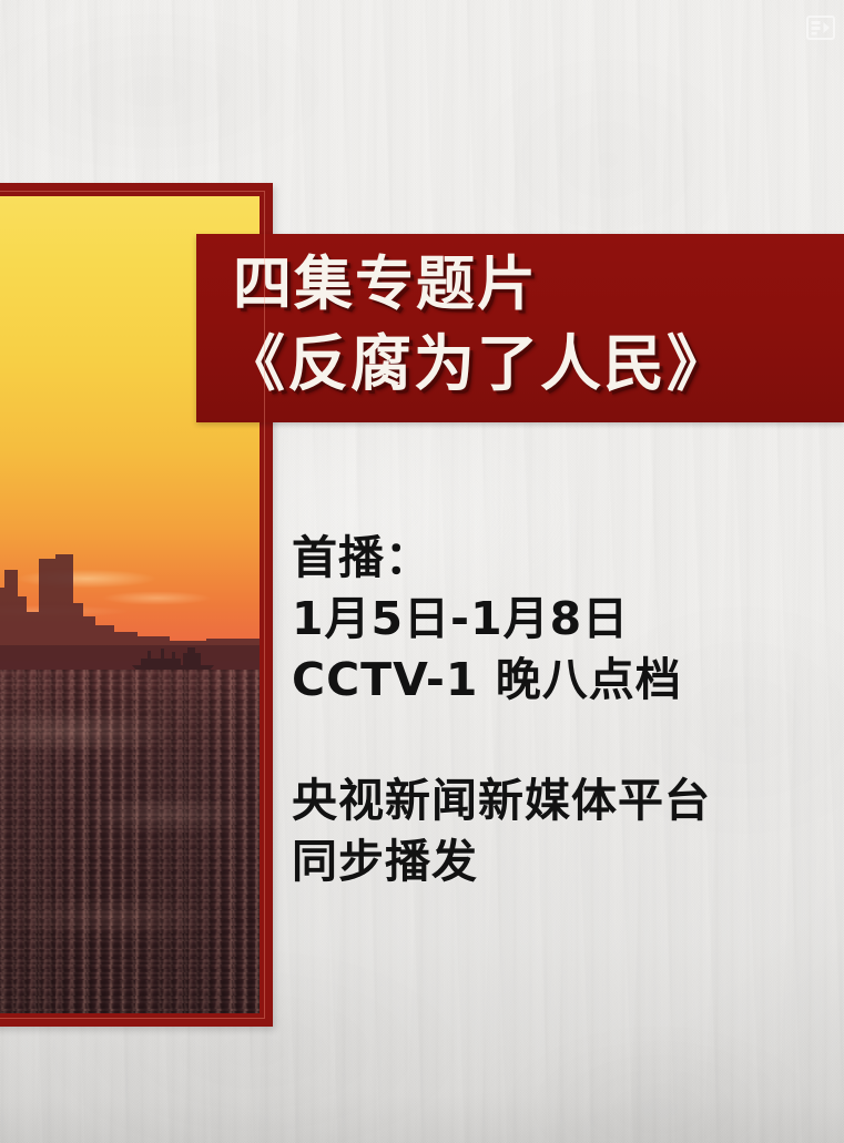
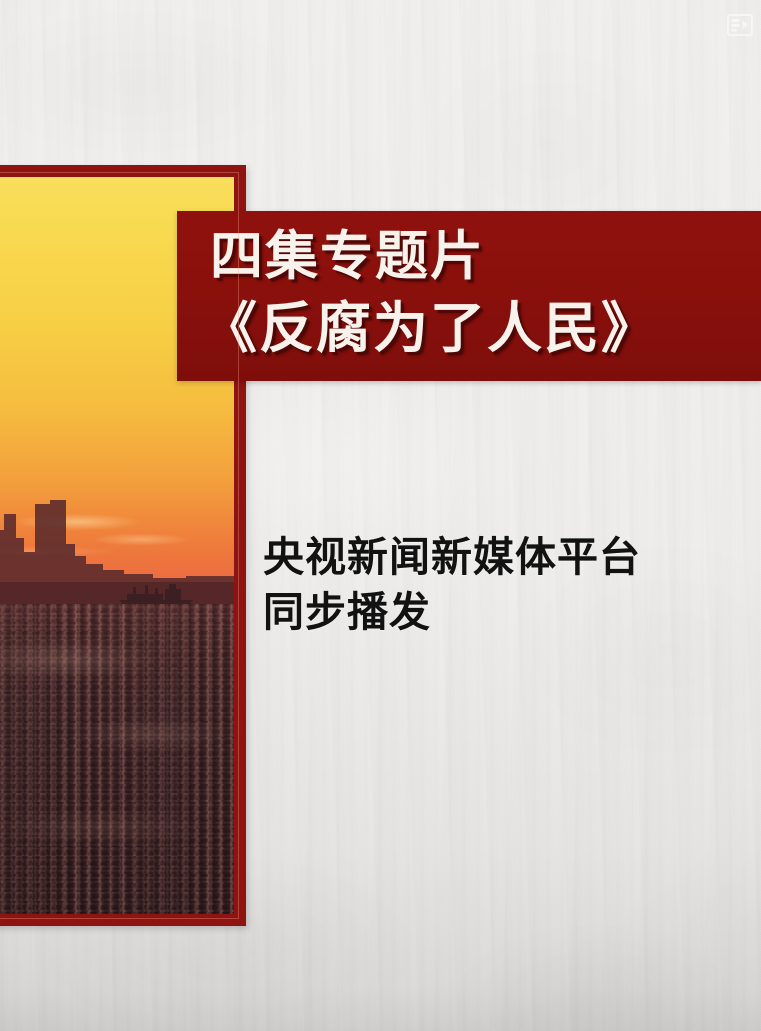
  集专题片
  反腐为了人民》
- 首播：
- 1月5日-1月8日
- CCTV-1 晚八点档
  央视新闻新媒体平台
  同步播发
